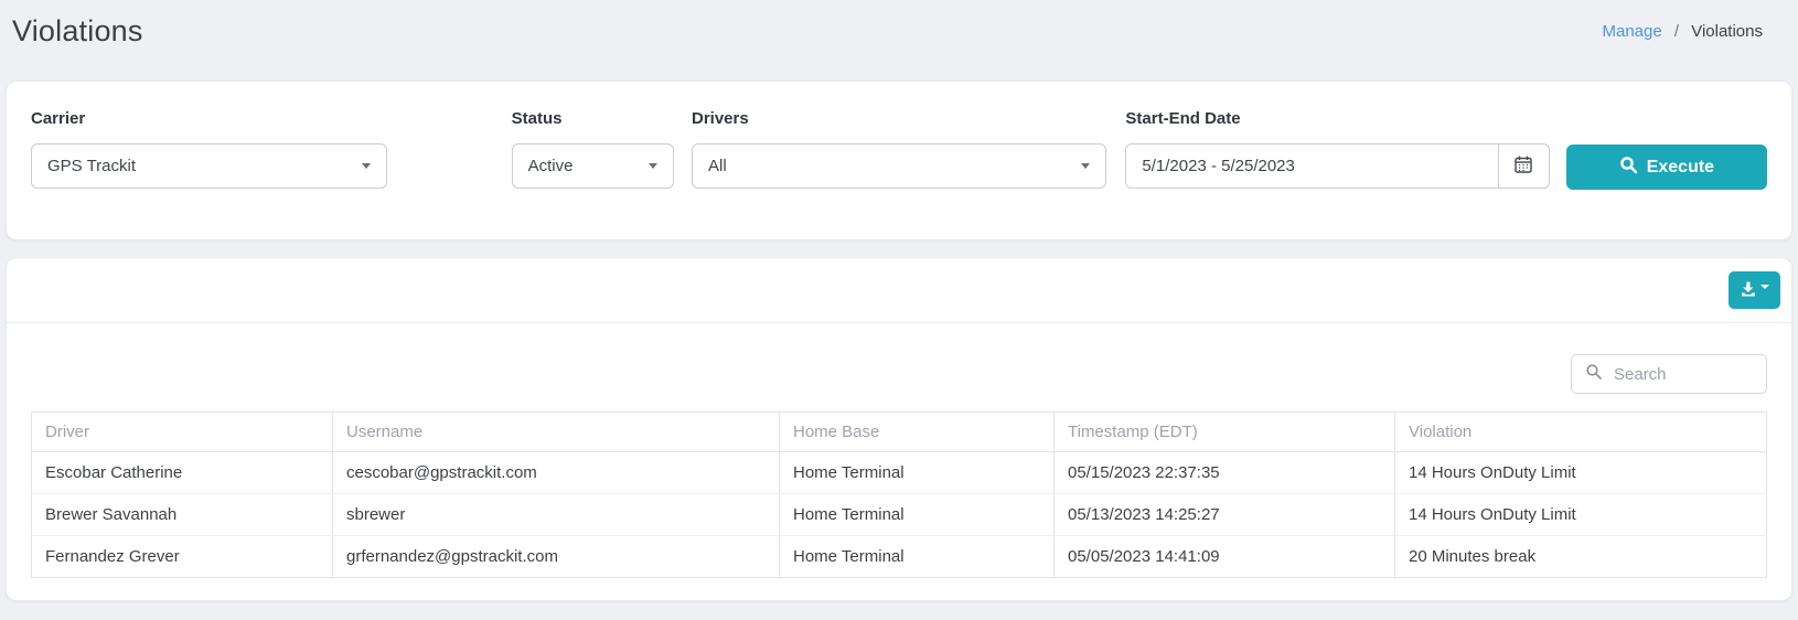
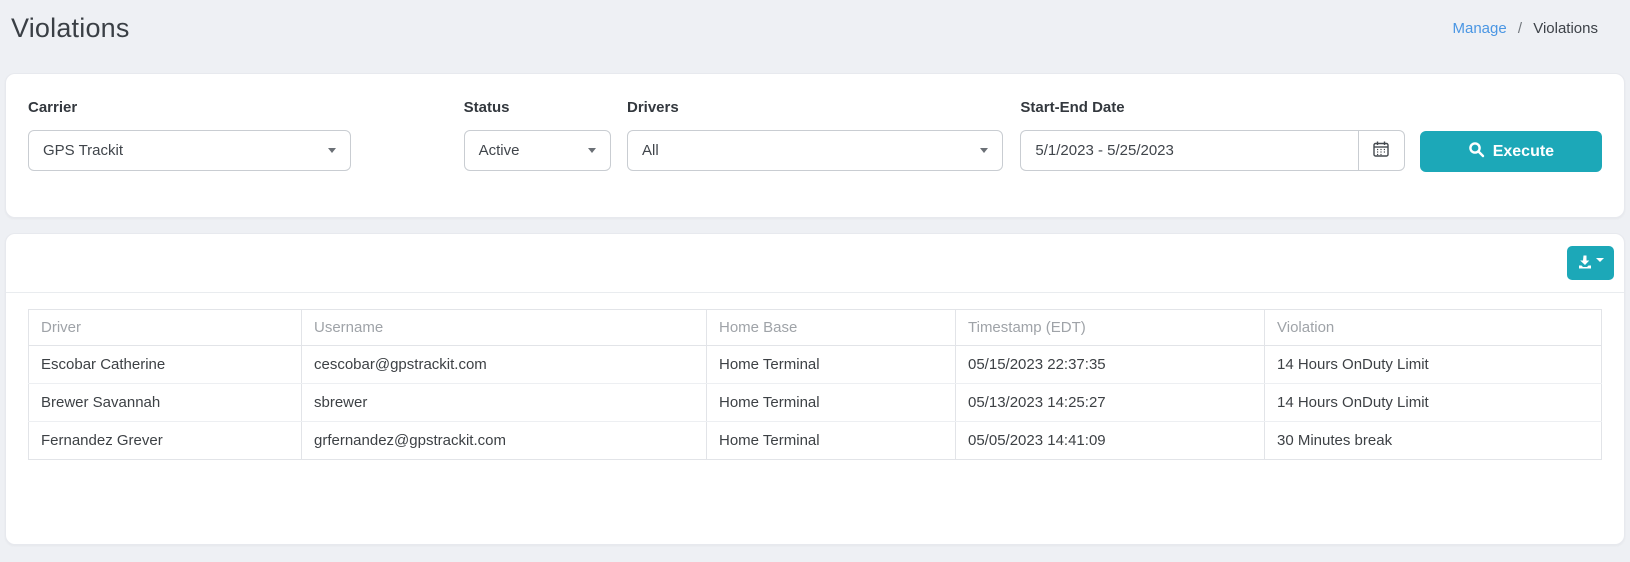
  Violations
  Manage / Violations
  Carrier
  GPS Trackit
  Status
  Active
  Drivers
  All
  Start-End Date
  5/1/2023 - 5/25/2023
  Execute
- Search
  Driver	Username	Home Base	Timestamp (EDT)	Violation
  Escobar Catherine	cescobar@gpstrackit.com	Home Terminal	05/15/2023 22:37:35	14 Hours OnDuty Limit
  Brewer Savannah	sbrewer	Home Terminal	05/13/2023 14:25:27	14 Hours OnDuty Limit
- Fernandez Grever	grfernandez@gpstrackit.com	Home Terminal	05/05/2023 14:41:09	20 Minutes break
+ Fernandez Grever	grfernandez@gpstrackit.com	Home Terminal	05/05/2023 14:41:09	30 Minutes break
